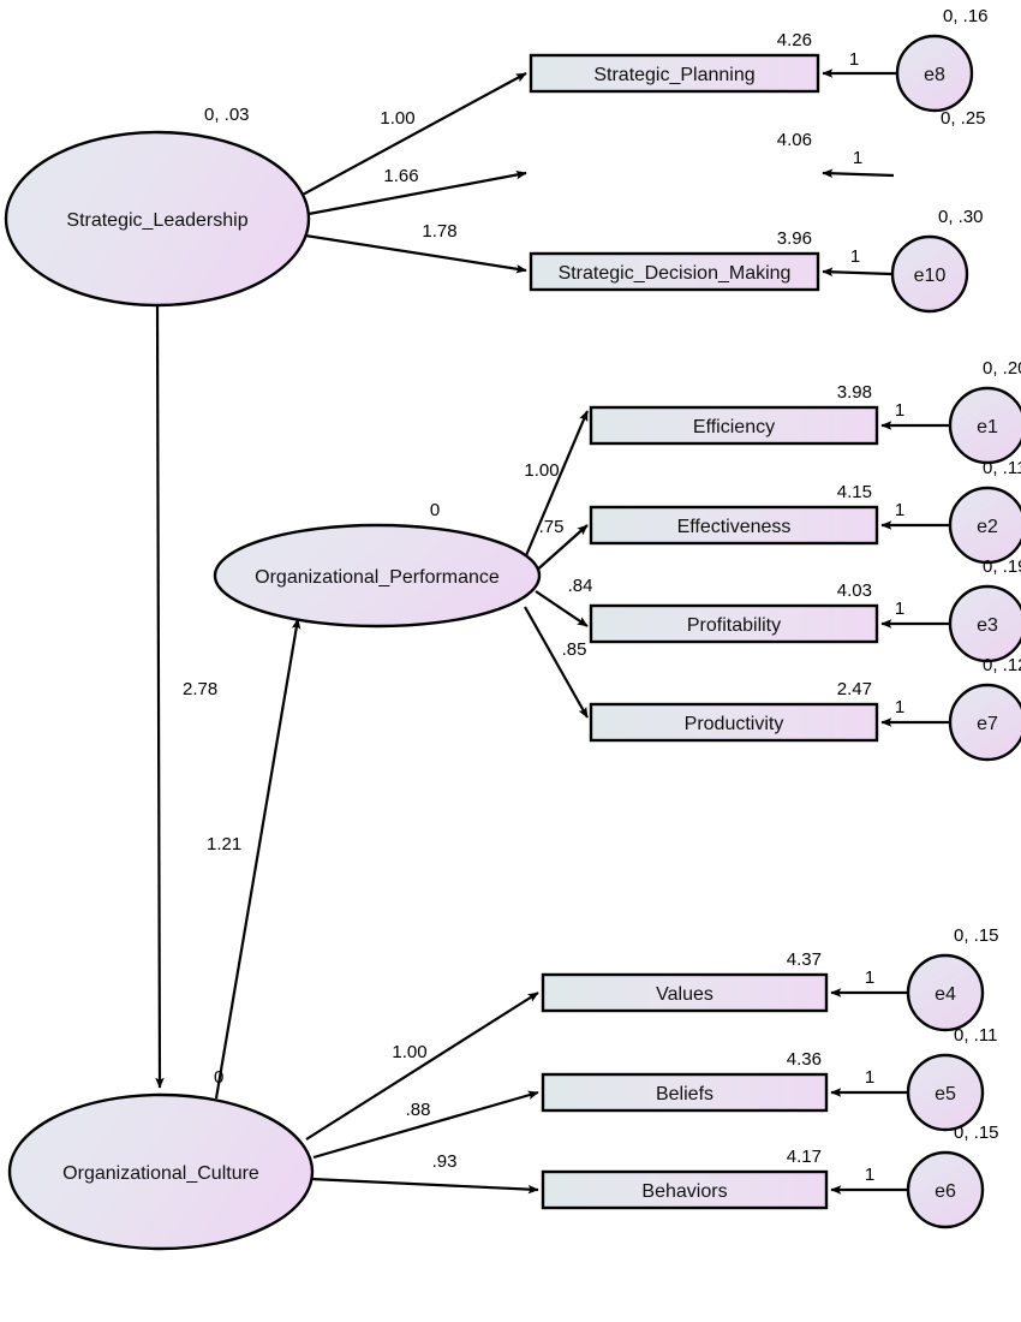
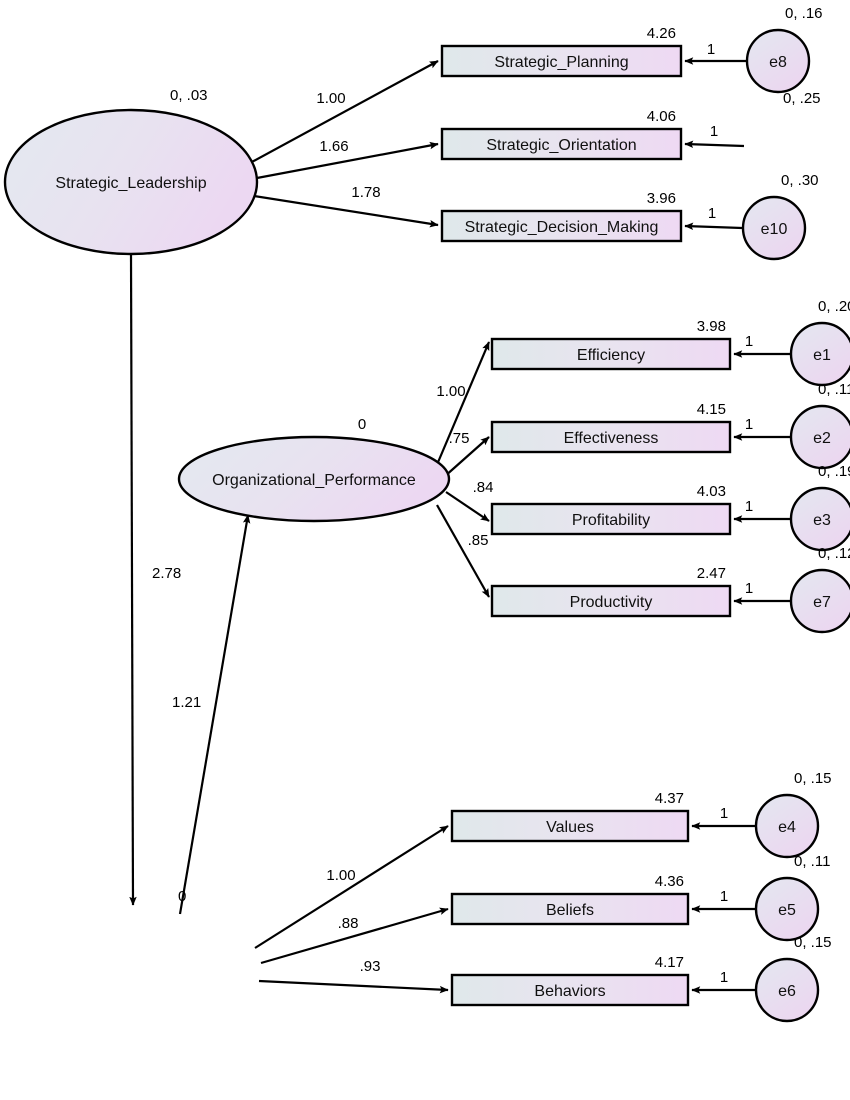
  Strategic_Planning
  4.26
+ Strategic_Orientation
  4.06
  Strategic_Decision_Making
  3.96
  Efficiency
  3.98
  Effectiveness
  4.15
  Profitability
  4.03
  Productivity
  2.47
  Values
  4.37
  Beliefs
  4.36
  Behaviors
  4.17
  Strategic_Leadership
  0, .03
  Organizational_Performance
  0
- Organizational_Culture
  0
  e8
  0, .16
  1
  0, .25
  1
  e10
  0, .30
  1
  e1
  0, .2
  1
  e2
  0, .1
  1
  e3
  0, .1
  1
  e7
  0, .1
  1
  e4
  0, .15
  1
  e5
  0, .11
  1
  e6
  0, .15
  1
  1.00
  1.66
  1.78
  1.00
  .75
  .84
  .85
  1.00
  .88
  .93
  2.78
  1.21
